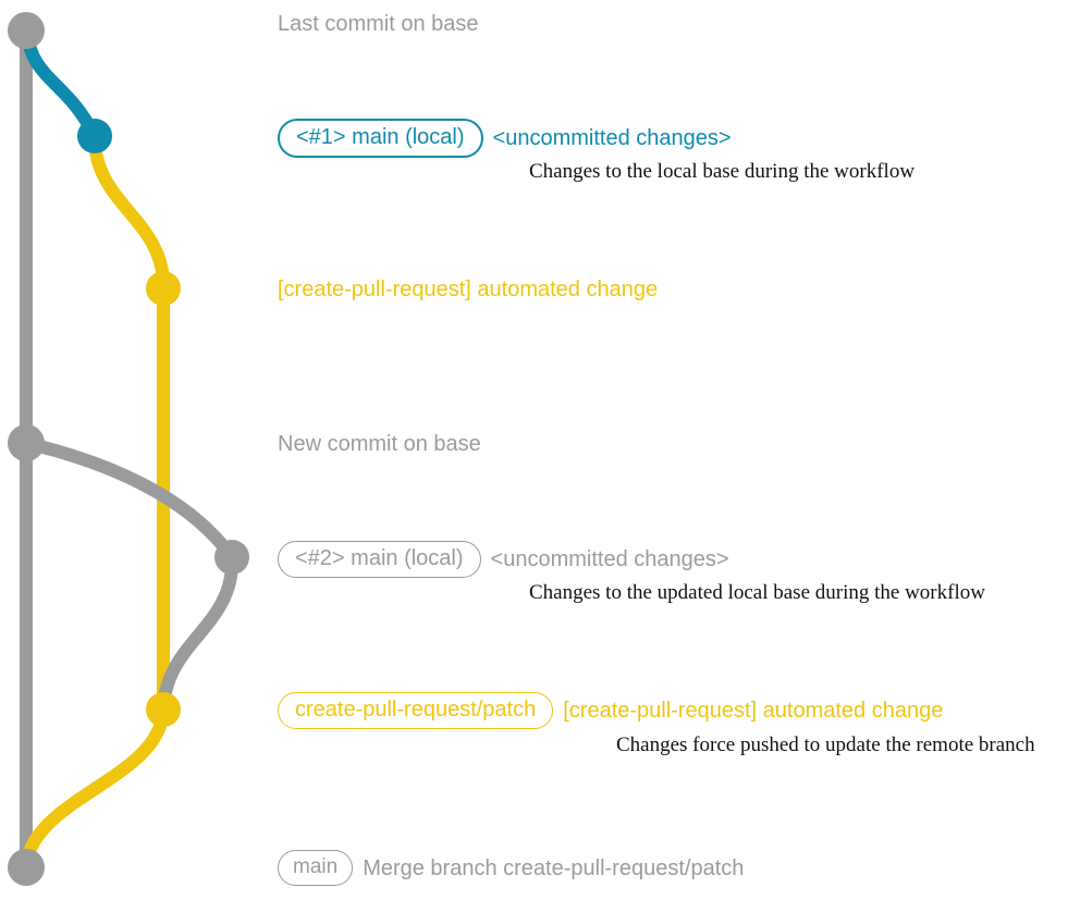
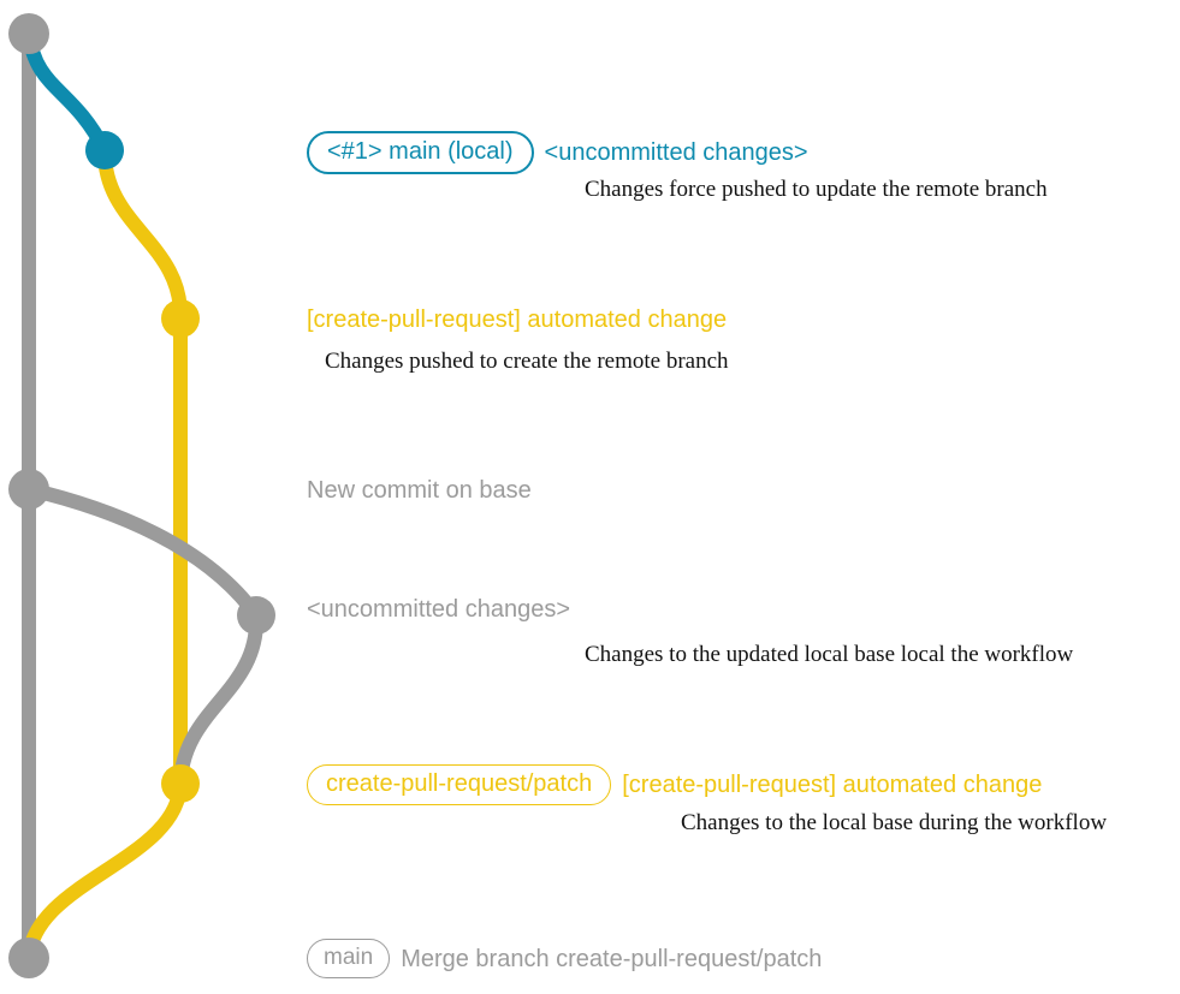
- Last commit on base
  <#1> main (local)
  <uncommitted changes>
- Changes to the local base during the workflow
+ Changes force pushed to update the remote branch
  [create-pull-request] automated change
+ Changes pushed to create the remote branch
  New commit on base
- <#2> main (local)
  <uncommitted changes>
- Changes to the updated local base during the workflow
+ Changes to the updated local base local the workflow
  create-pull-request/patch
  [create-pull-request] automated change
- Changes force pushed to update the remote branch
+ Changes to the local base during the workflow
  main
  Merge branch create-pull-request/patch
